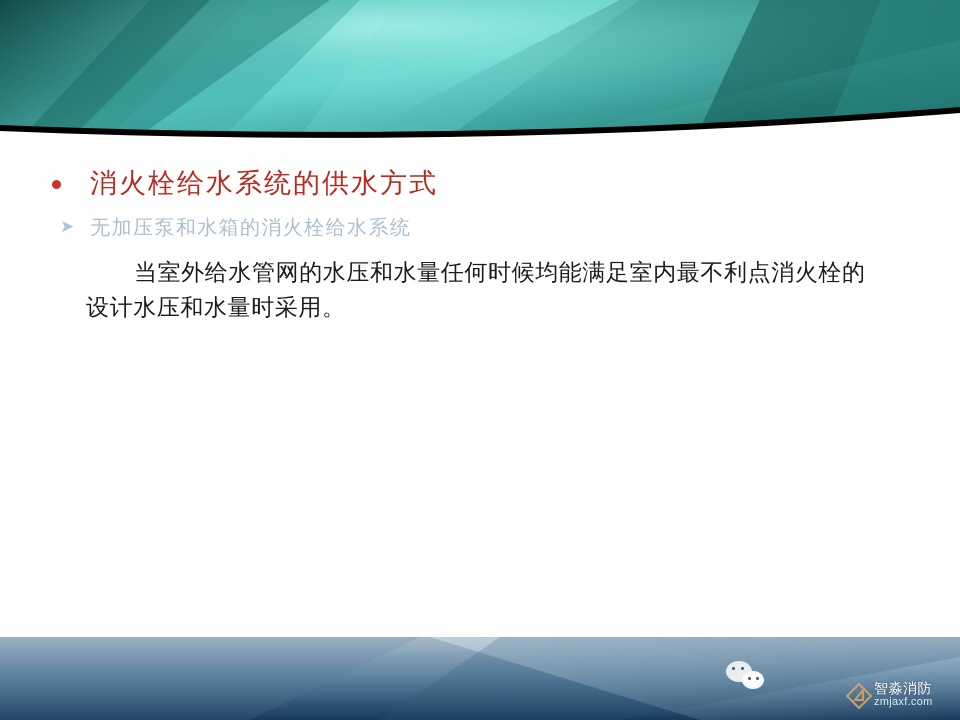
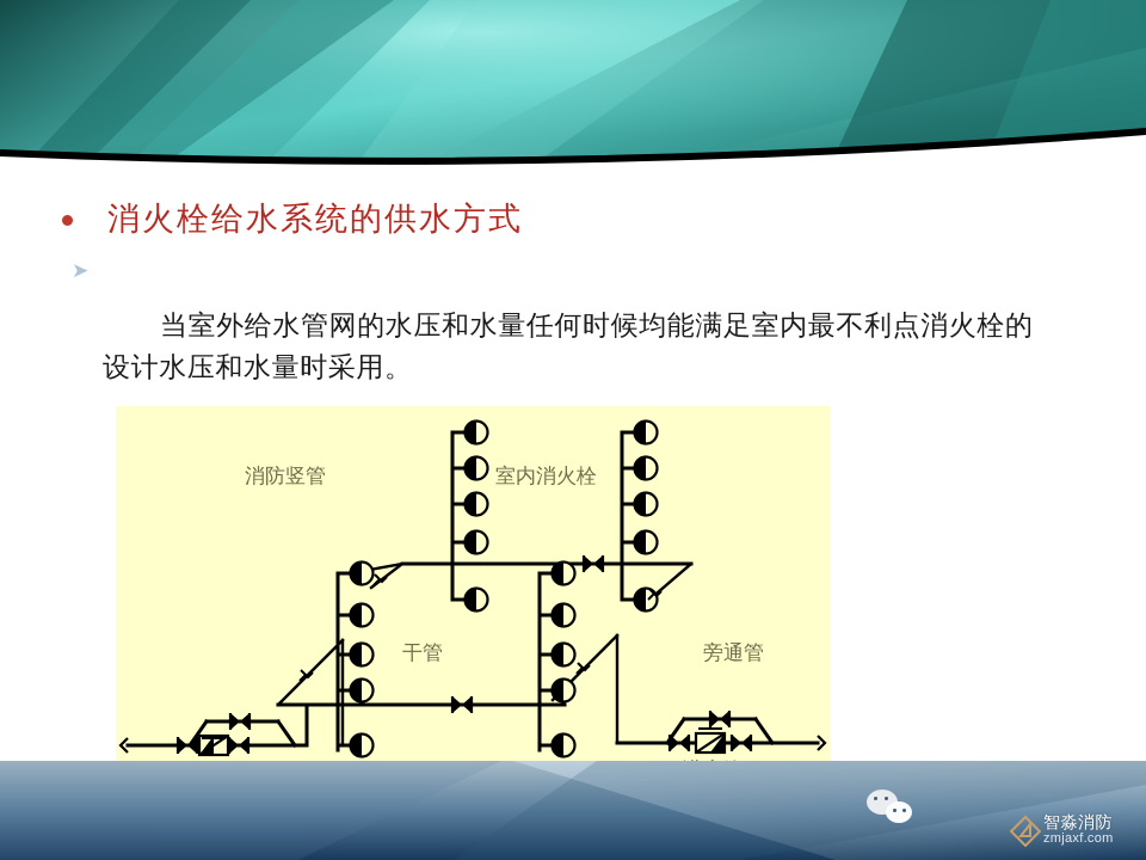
  消火栓给水系统的供水方式
  ➤
- 无加压泵和水箱的消火栓给水系统
  当室外给水管网的水压和水量任何时候均能满足室内最不利点消火栓的设计水压和水量时采用。
+ 消防竖管
+ 室内消火栓
+ 干管
+ 旁通管
  智淼消防
  zmjaxf.com
